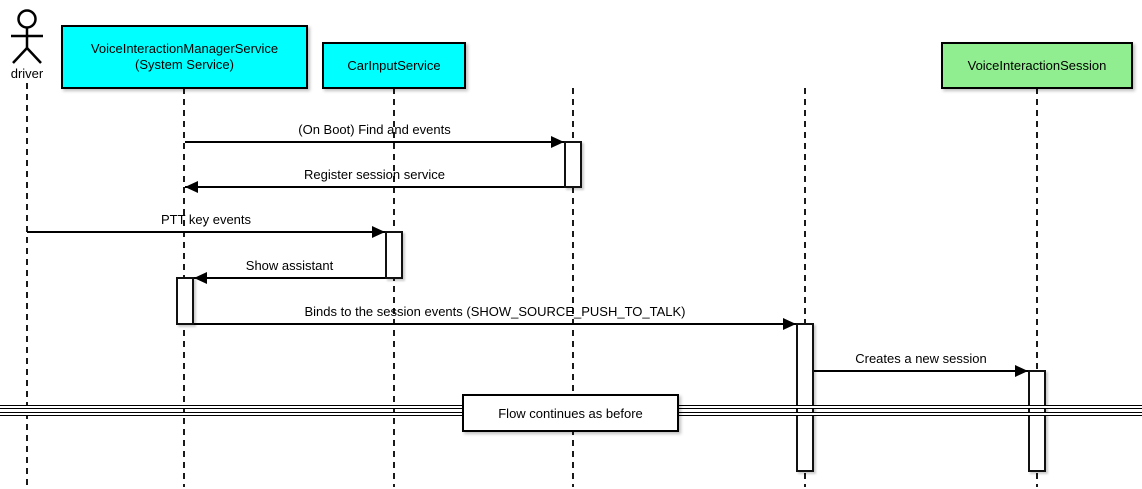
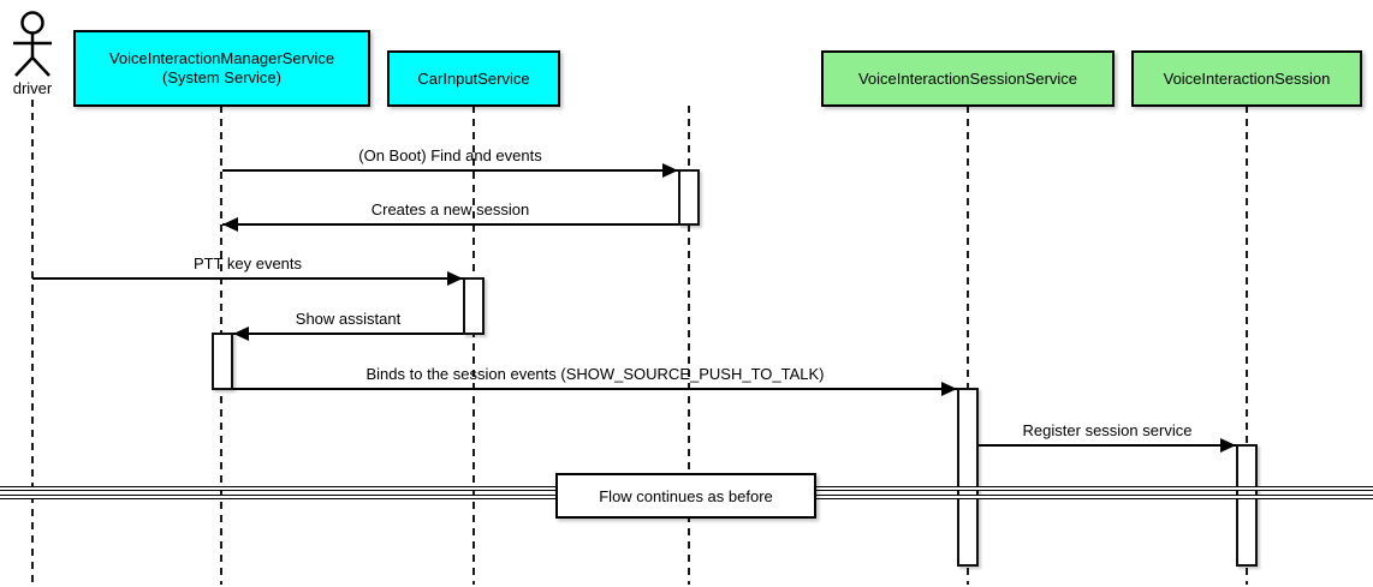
  driver
  VoiceInteractionManagerService
  (System Service)
  CarInputService
+ VoiceInteractionSessionService
  VoiceInteractionSession
  Flow continues as before
  (On Boot) Find and events
- Register session service
+ Creates a new session
  PTT key events
  Show assistant
  Binds to the session events (SHOW_SOURCE_PUSH_TO_TALK)
- Creates a new session
+ Register session service
